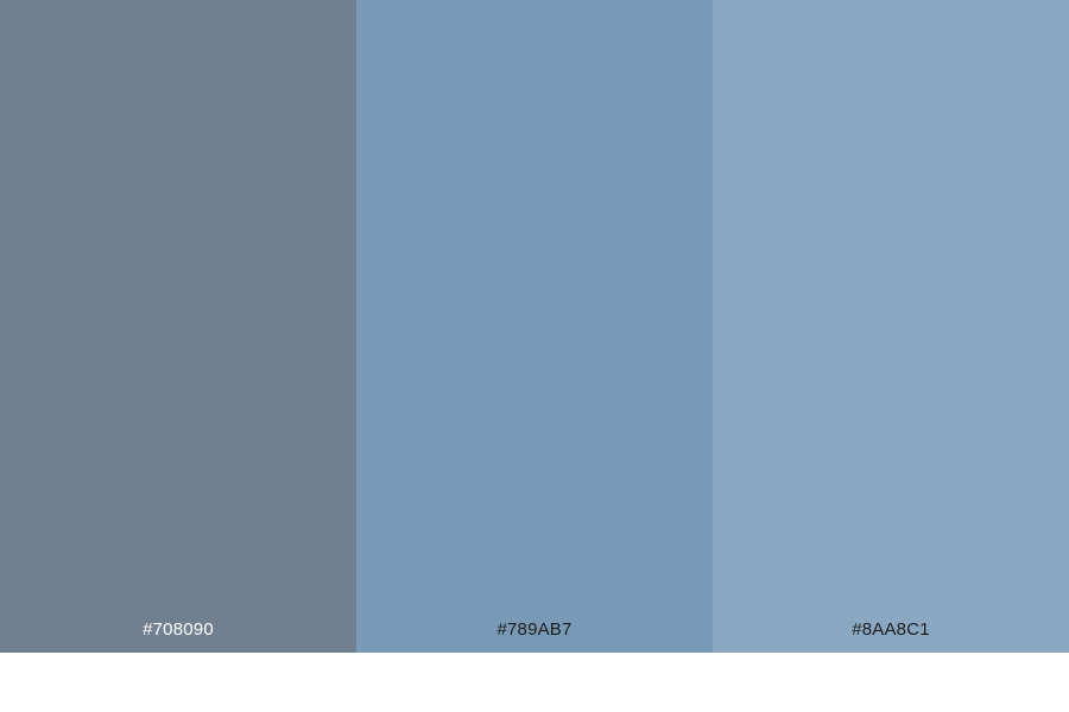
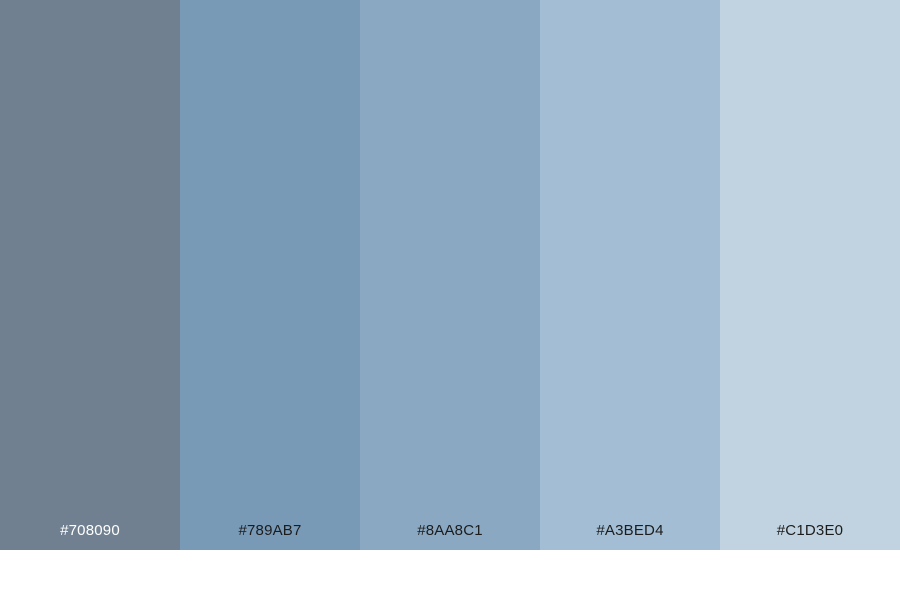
  #708090
  #789AB7
  #8AA8C1
+ #A3BED4
+ #C1D3E0
